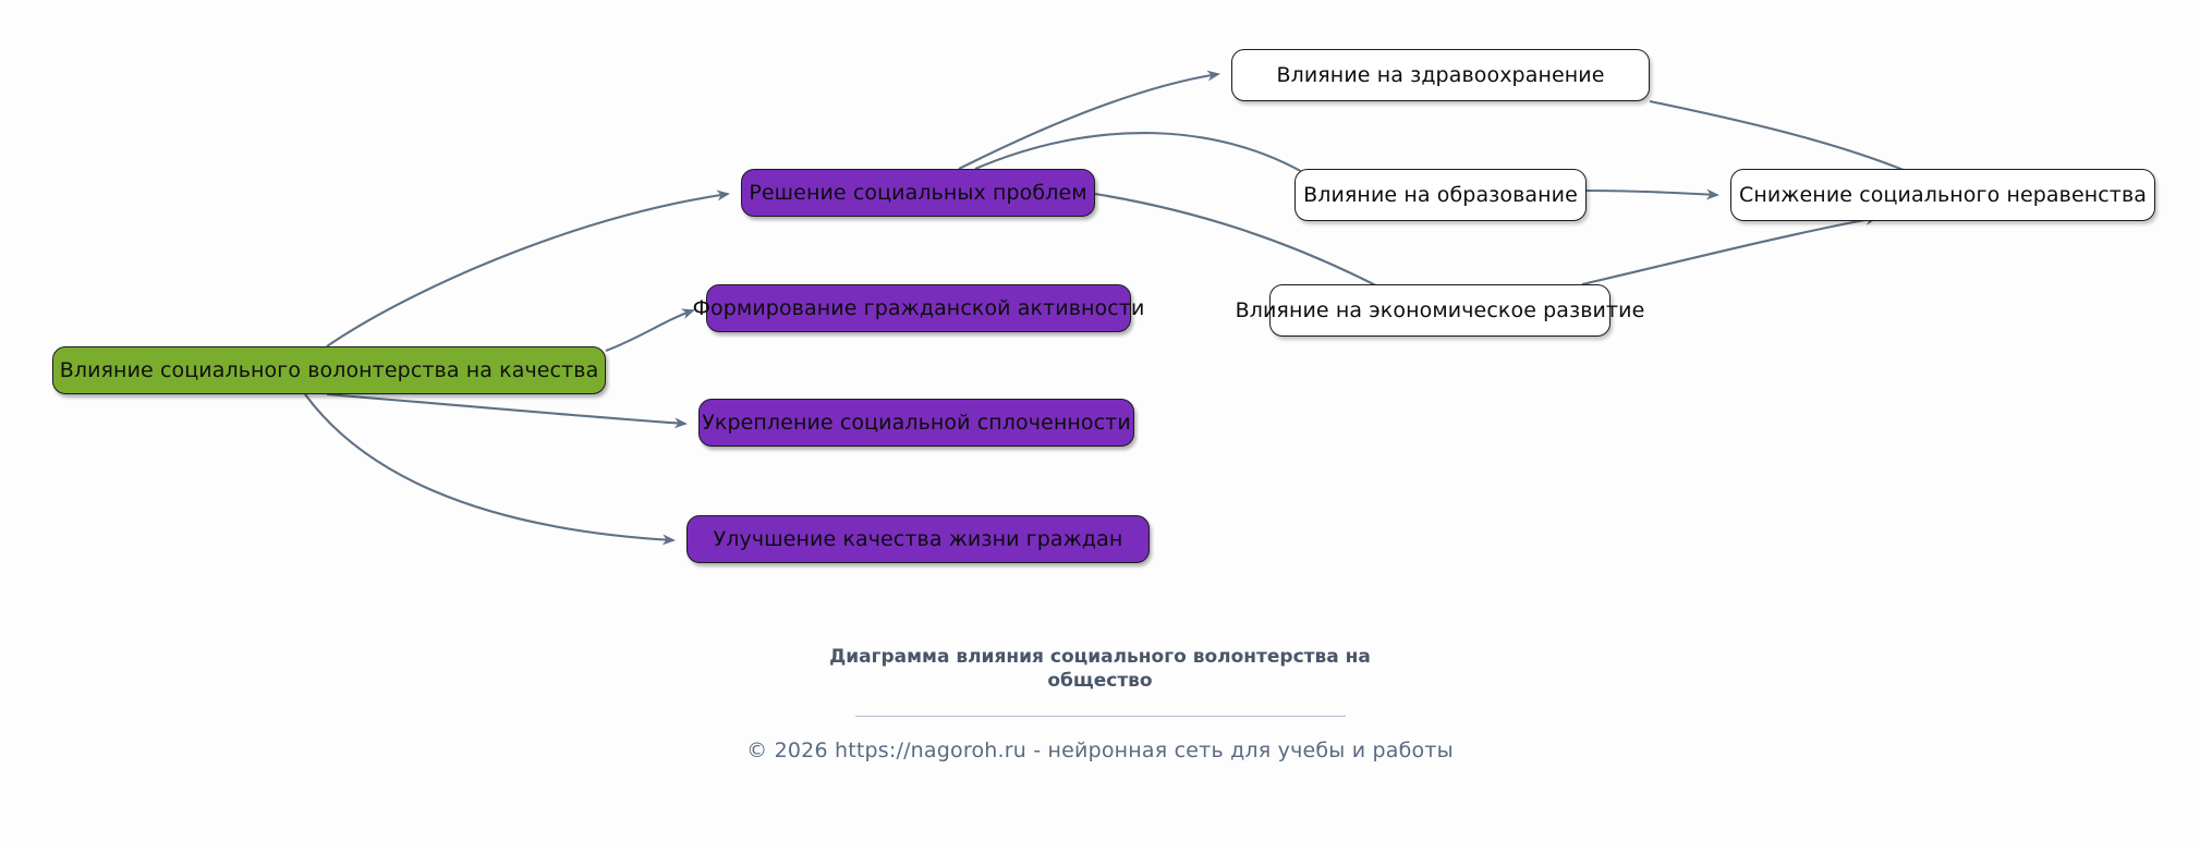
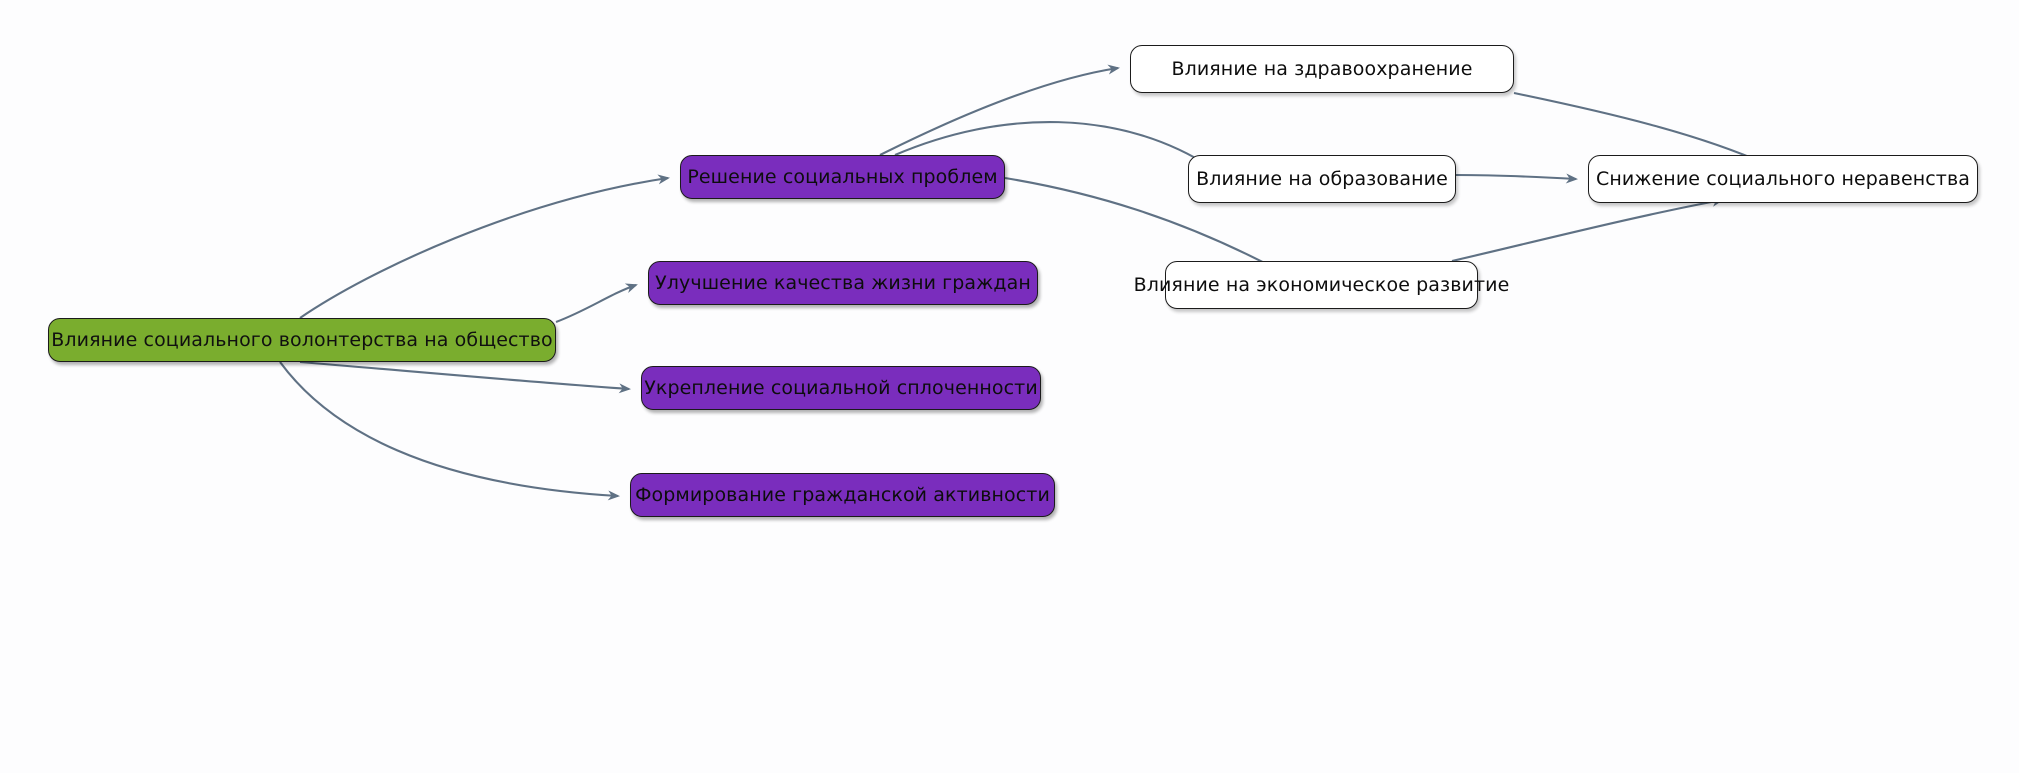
- Влияние социального волонтерства на качества
+ Влияние социального волонтерства на общество
  Решение социальных проблем
- Формирование гражданской активности
+ Улучшение качества жизни граждан
  Укрепление социальной сплоченности
- Улучшение качества жизни граждан
+ Формирование гражданской активности
  Влияние на здравоохранение
  Влияние на образование
  Влияние на экономическое развитие
  Снижение социального неравенства
- Диаграмма влияния социального волонтерства на общество
- © 2026 https://nagoroh.ru - нейронная сеть для учебы и работы
